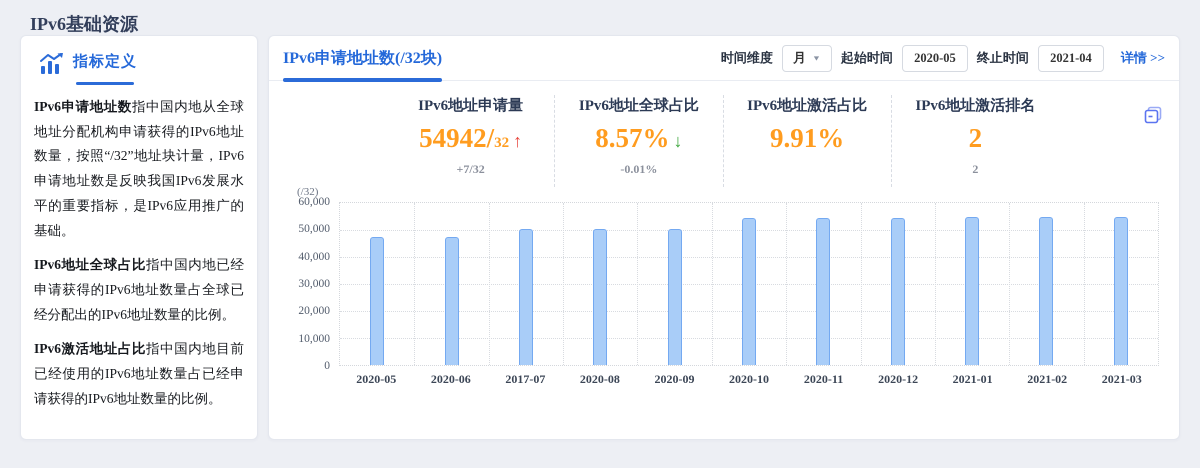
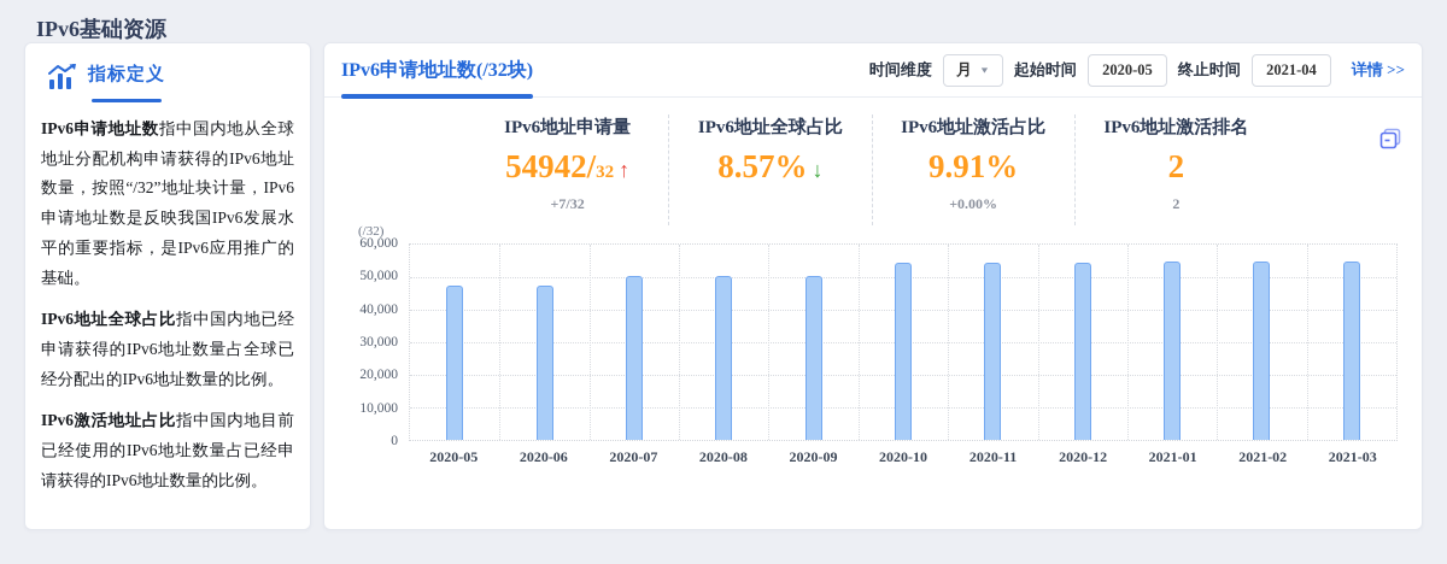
  IPv6基础资源
  指标定义
  IPv6申请地址数指中国内地从全球地址分配机构申请获得的IPv6地址数量，按照“/32”地址块计量，IPv6申请地址数是反映我国IPv6发展水平的重要指标，是IPv6应用推广的基础。
  IPv6地址全球占比指中国内地已经申请获得的IPv6地址数量占全球已经分配出的IPv6地址数量的比例。
  IPv6激活地址占比指中国内地目前已经使用的IPv6地址数量占已经申请获得的IPv6地址数量的比例。
  IPv6申请地址数(/32块)
  时间维度
  月
  ▼
  起始时间
  2020-05
  终止时间
  2021-04
  详情 >>
  IPv6地址申请量
  54942/32 ↑
  +7/32
  IPv6地址全球占比
  8.57% ↓
- -0.01%
  IPv6地址激活占比
  9.91%
+ +0.00%
  IPv6地址激活排名
  2
  2
  (/32)
  0
  10,000
  20,000
  30,000
  40,000
  50,000
  60,000
  2020-05
  2020-06
- 2017-07
+ 2020-07
  2020-08
  2020-09
  2020-10
  2020-11
  2020-12
  2021-01
  2021-02
  2021-03
